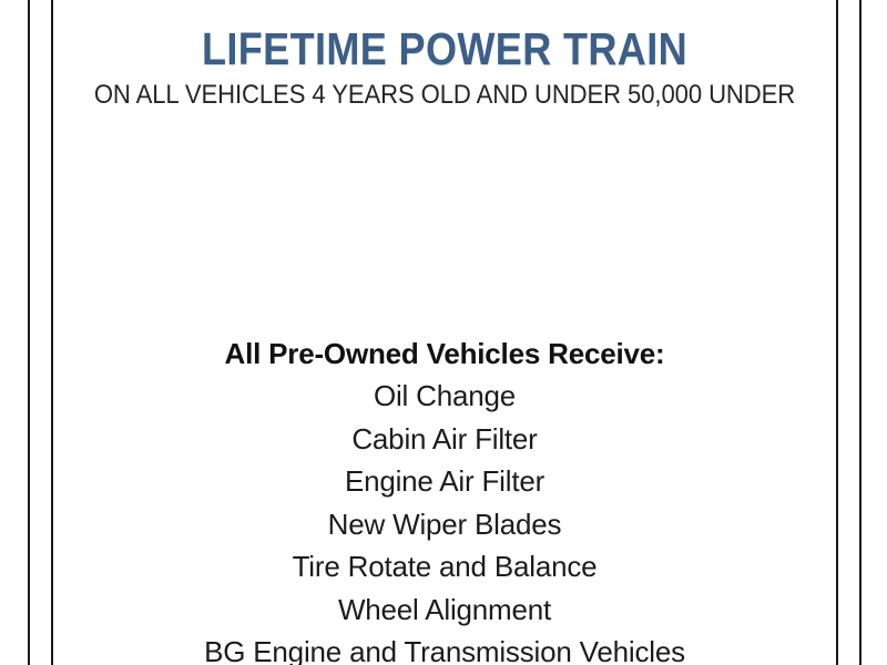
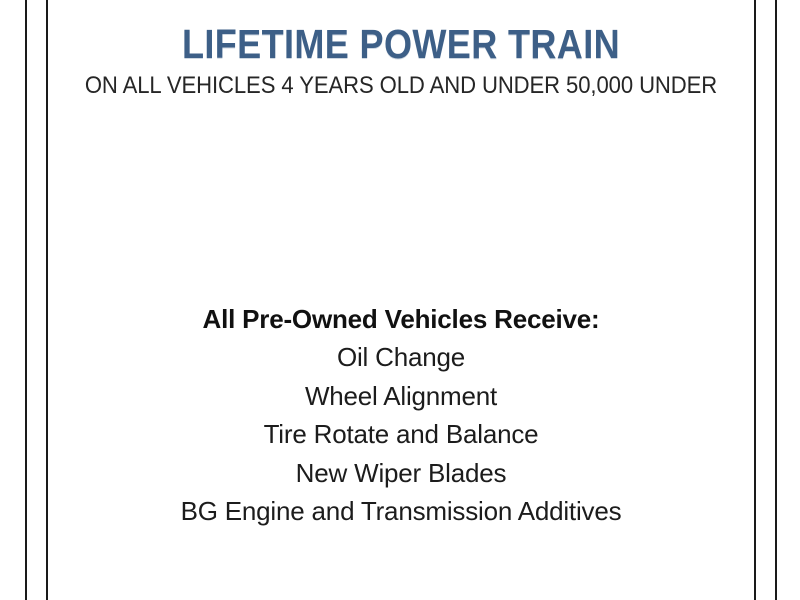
  LIFETIME POWER TRAIN
  ON ALL VEHICLES 4 YEARS OLD AND UNDER 50,000 UNDER
  All Pre-Owned Vehicles Receive:
  Oil Change
- Cabin Air Filter
- Engine Air Filter
- New Wiper Blades
+ Wheel Alignment
  Tire Rotate and Balance
- Wheel Alignment
+ New Wiper Blades
- BG Engine and Transmission Vehicles
+ BG Engine and Transmission Additives
